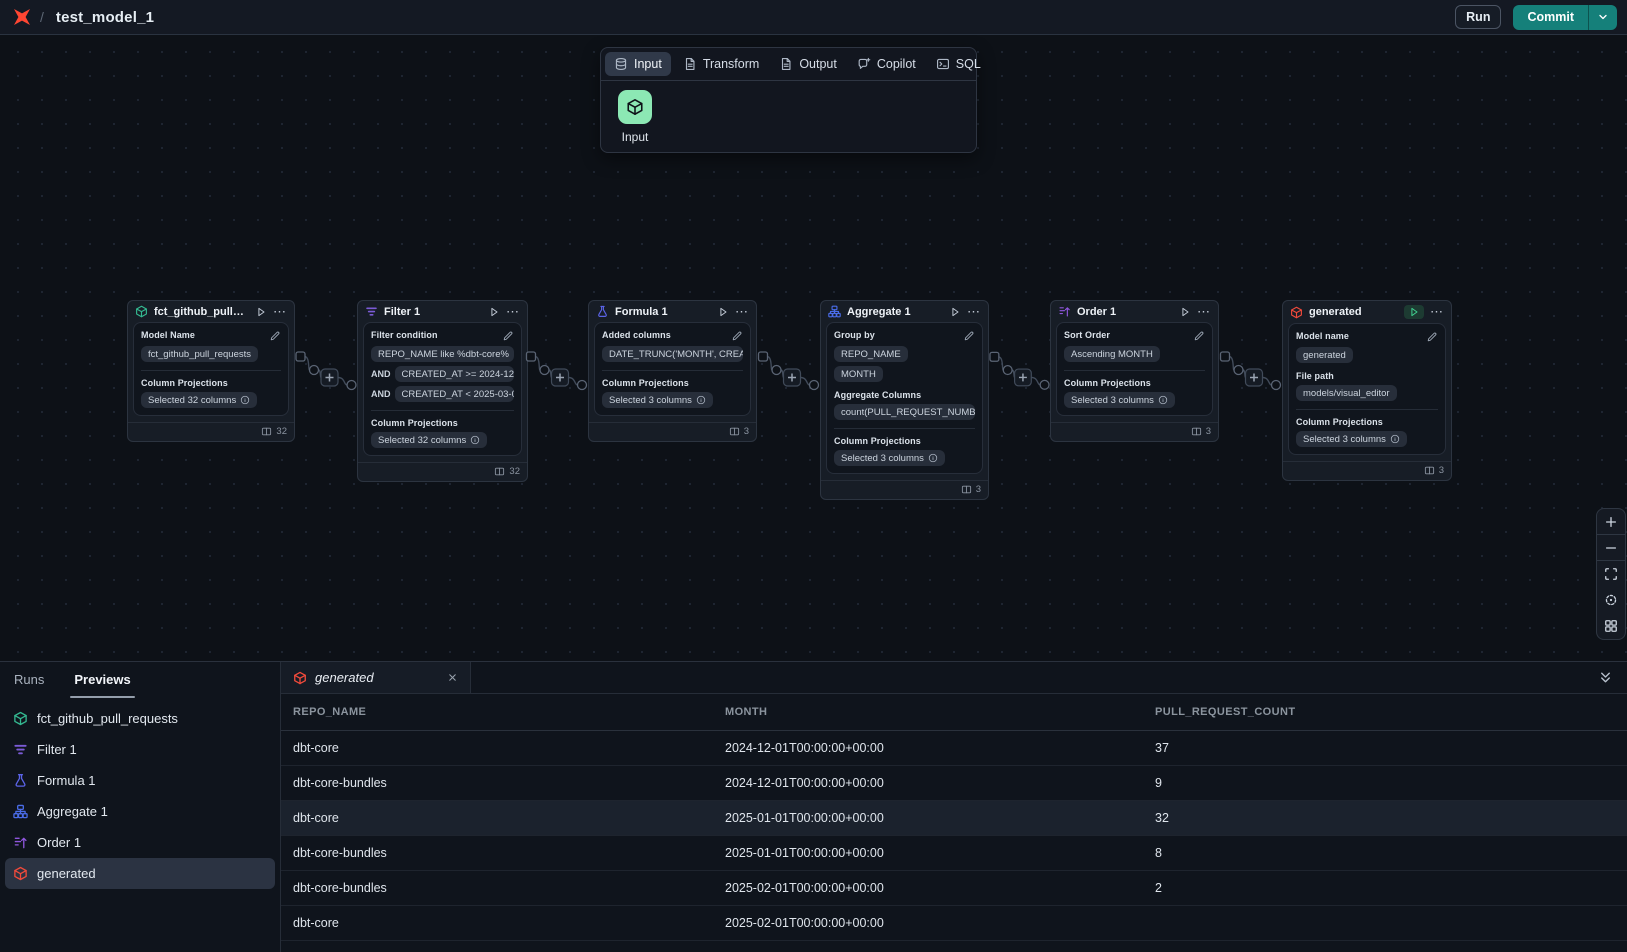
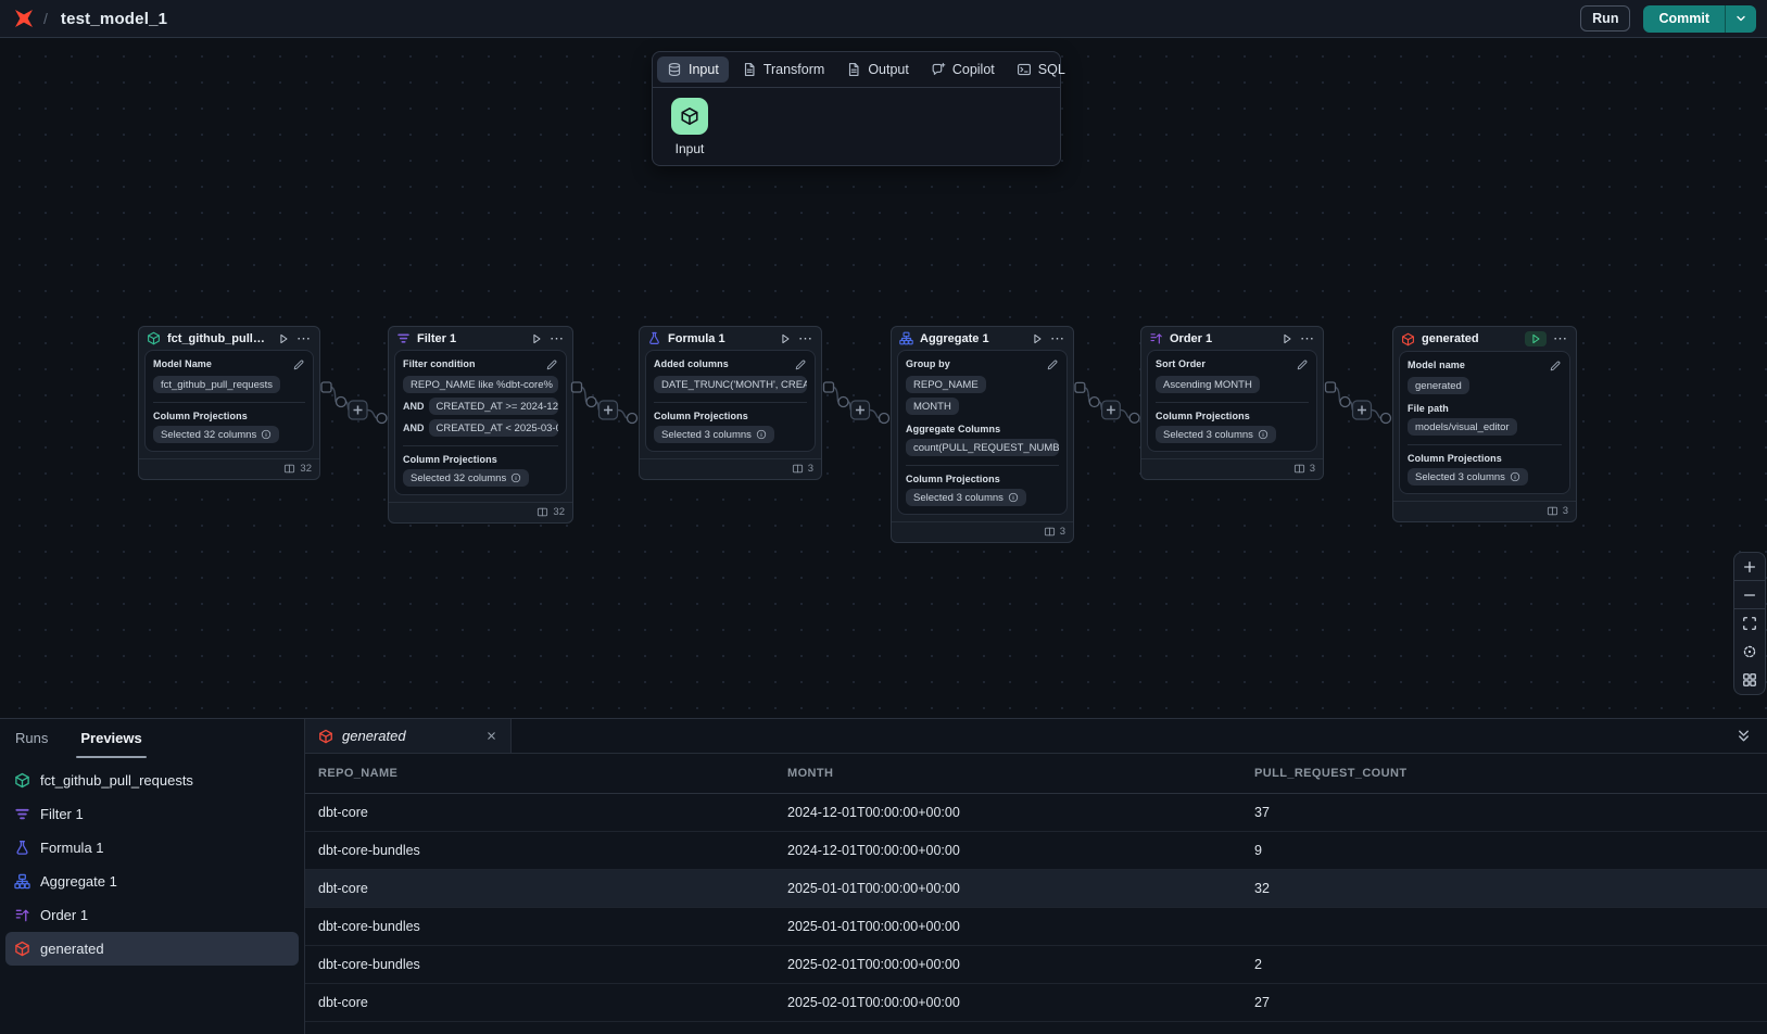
  /
  test_model_1
  Run
  Commit
  Input
  Transform
  Output
  Copilot
  SQL
  Input
  fct_github_pull_re
  ⋯
  Model Name
  fct_github_pull_requests
  Column Projections
  Selected 32 columns
  32
  Filter 1
  ⋯
  Filter condition
  REPO_NAME like %dbt-core%
  AND
  CREATED_AT >= 2024-12
  AND
  CREATED_AT < 2025-03-
  Column Projections
  Selected 32 columns
  32
  Formula 1
  ⋯
  Added columns
  DATE_TRUNC('MONTH', CREA
  Column Projections
  Selected 3 columns
  3
  Aggregate 1
  ⋯
  Group by
  REPO_NAME
  MONTH
  Aggregate Columns
  count(PULL_REQUEST_NUMB
  Column Projections
  Selected 3 columns
  3
  Order 1
  ⋯
  Sort Order
  Ascending MONTH
  Column Projections
  Selected 3 columns
  3
  generated
  ⋯
  Model name
  generated
  File path
  models/visual_editor
  Column Projections
  Selected 3 columns
  3
  Runs
  Previews
  fct_github_pull_requests
  Filter 1
  Formula 1
  Aggregate 1
  Order 1
  generated
  generated
  REPO_NAME
  MONTH
  PULL_REQUEST_COUNT
  dbt-core
  2024-12-01T00:00:00+00:00
  37
  dbt-core-bundles
  2024-12-01T00:00:00+00:00
  9
  dbt-core
  2025-01-01T00:00:00+00:00
  32
  dbt-core-bundles
  2025-01-01T00:00:00+00:00
- 8
  dbt-core-bundles
  2025-02-01T00:00:00+00:00
  2
  dbt-core
  2025-02-01T00:00:00+00:00
+ 27
